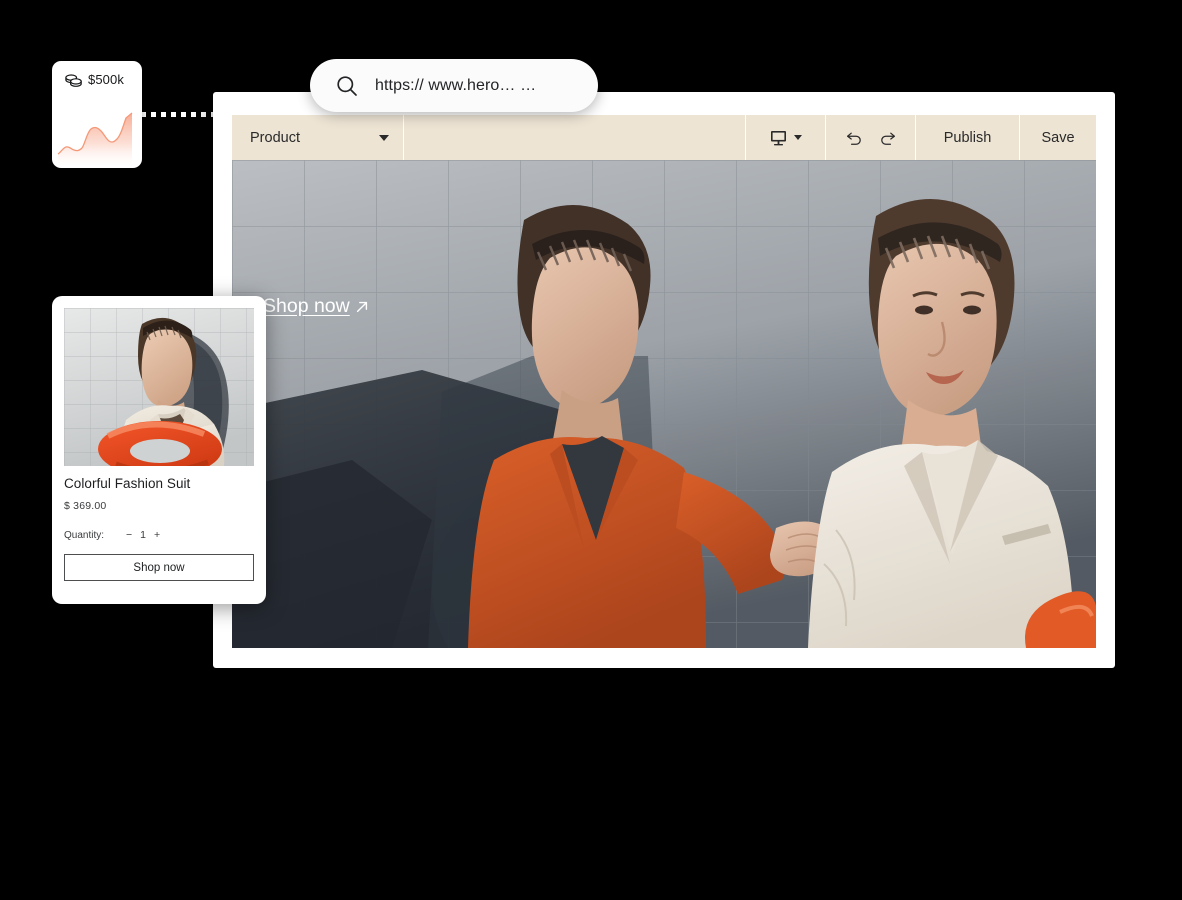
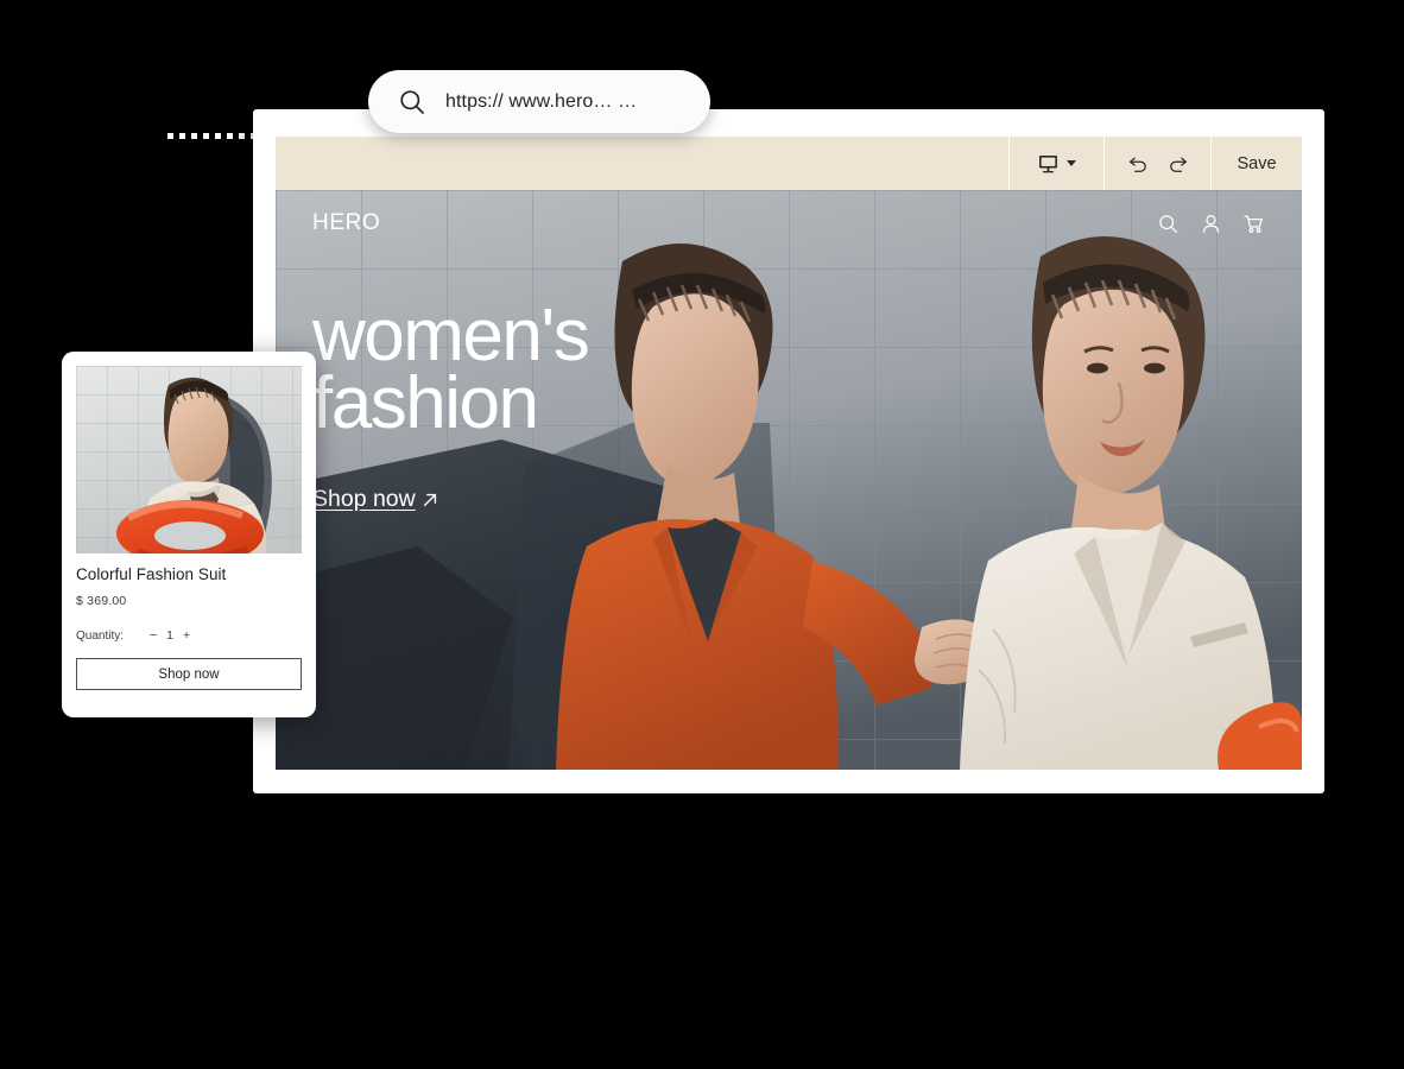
- $500k
- Product
- Publish
  Save
+ HERO
+ women's
+ fashion
  Shop now
  Colorful Fashion Suit
  $ 369.00
  Quantity:
  −
  1
  +
  Shop now
  https:// www.hero… …
